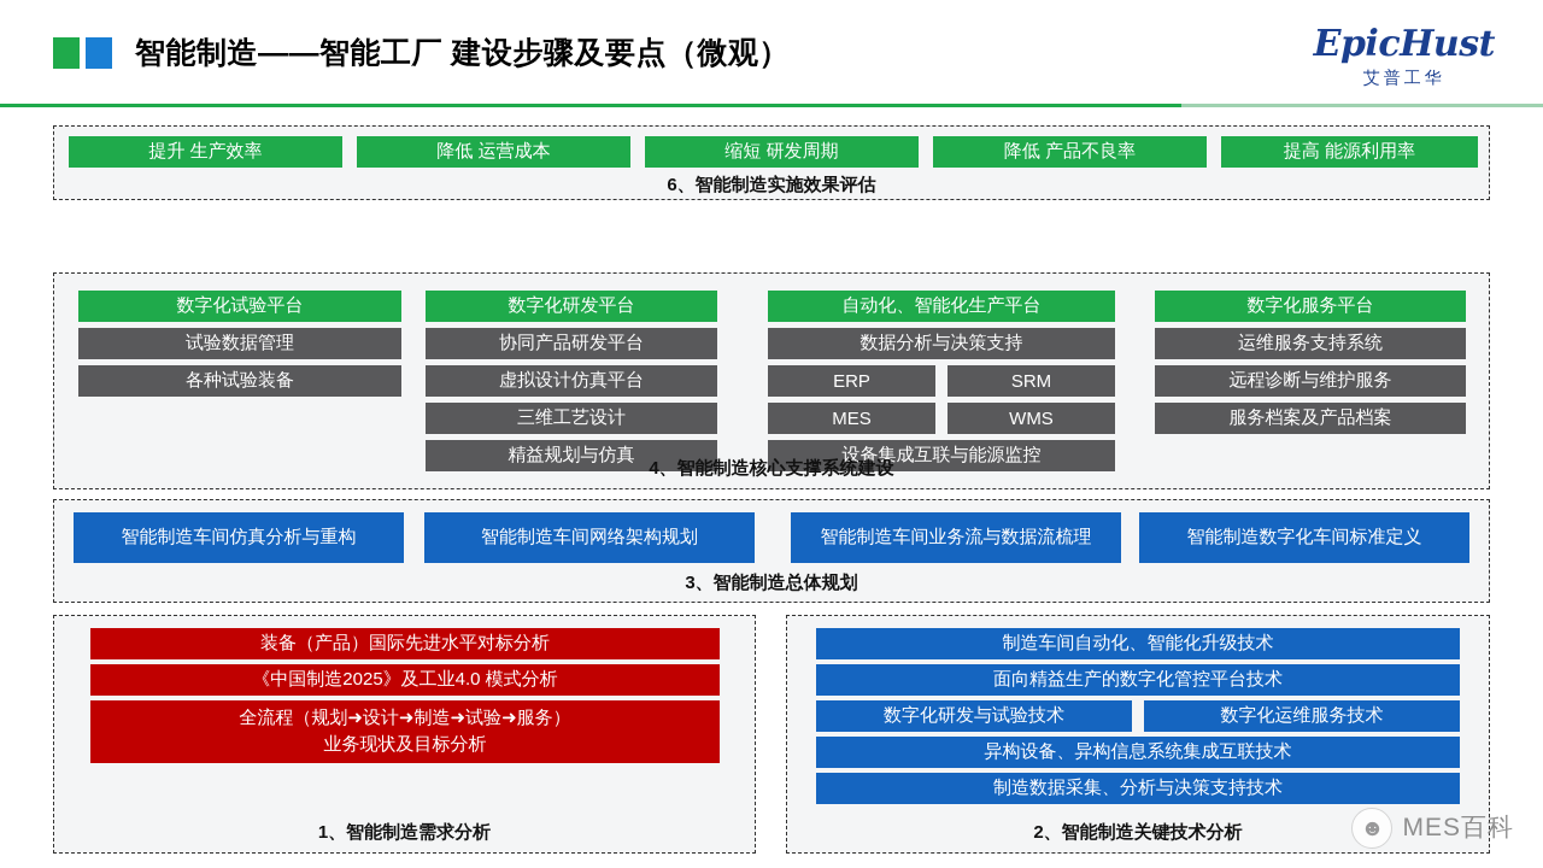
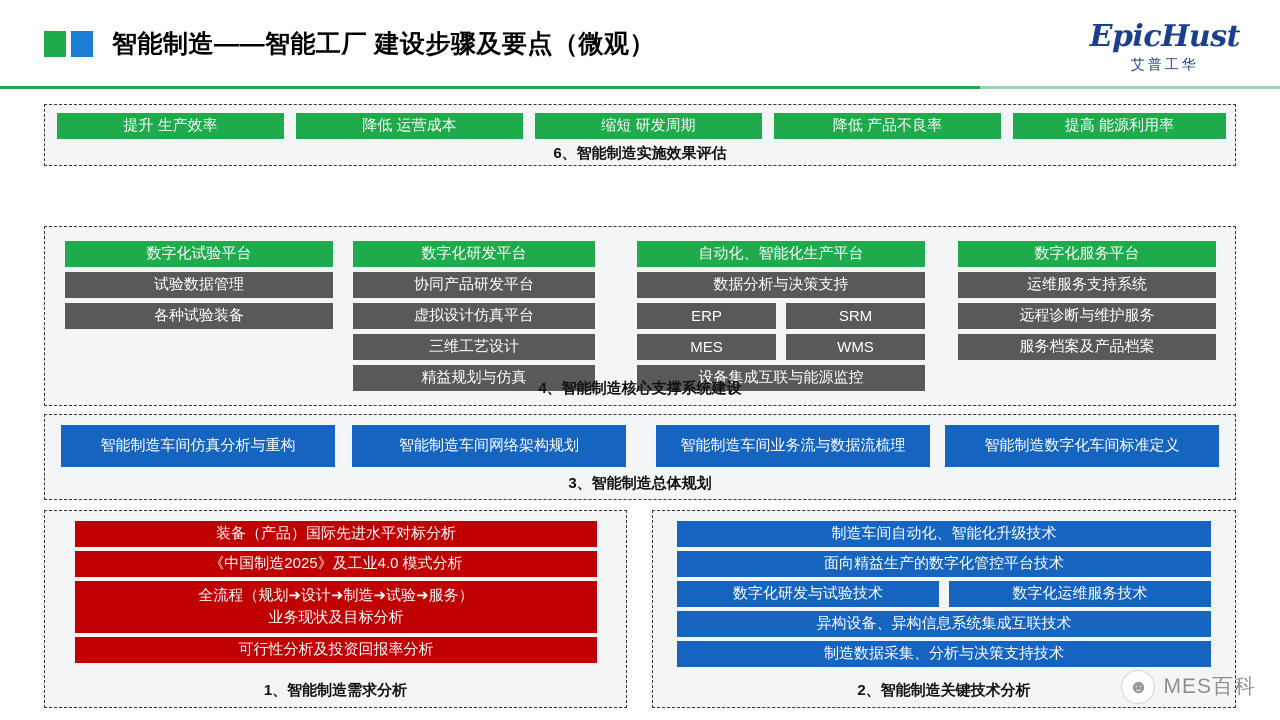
  智能制造——智能工厂 建设步骤及要点（微观）
  EpicHust
  艾普工华
  提升 生产效率
  降低 运营成本
  缩短 研发周期
  降低 产品不良率
  提高 能源利用率
  6、智能制造实施效果评估
  数字化试验平台
  试验数据管理
  各种试验装备
  数字化研发平台
  协同产品研发平台
  虚拟设计仿真平台
  三维工艺设计
  精益规划与仿真
  自动化、智能化生产平台
  数据分析与决策支持
  ERP
  SRM
  MES
  WMS
  设备集成互联与能源监控
  数字化服务平台
  运维服务支持系统
  远程诊断与维护服务
  服务档案及产品档案
  4、智能制造核心支撑系统建设
  智能制造车间仿真分析与重构
  智能制造车间网络架构规划
  智能制造车间业务流与数据流梳理
  智能制造数字化车间标准定义
  3、智能制造总体规划
  装备（产品）国际先进水平对标分析
  《中国制造2025》及工业4.0 模式分析
  全流程（规划➜设计➜制造➜试验➜服务）
  业务现状及目标分析
+ 可行性分析及投资回报率分析
  1、智能制造需求分析
  制造车间自动化、智能化升级技术
  面向精益生产的数字化管控平台技术
  数字化研发与试验技术
  数字化运维服务技术
  异构设备、异构信息系统集成互联技术
  制造数据采集、分析与决策支持技术
  2、智能制造关键技术分析
  ☻
  MES百科
